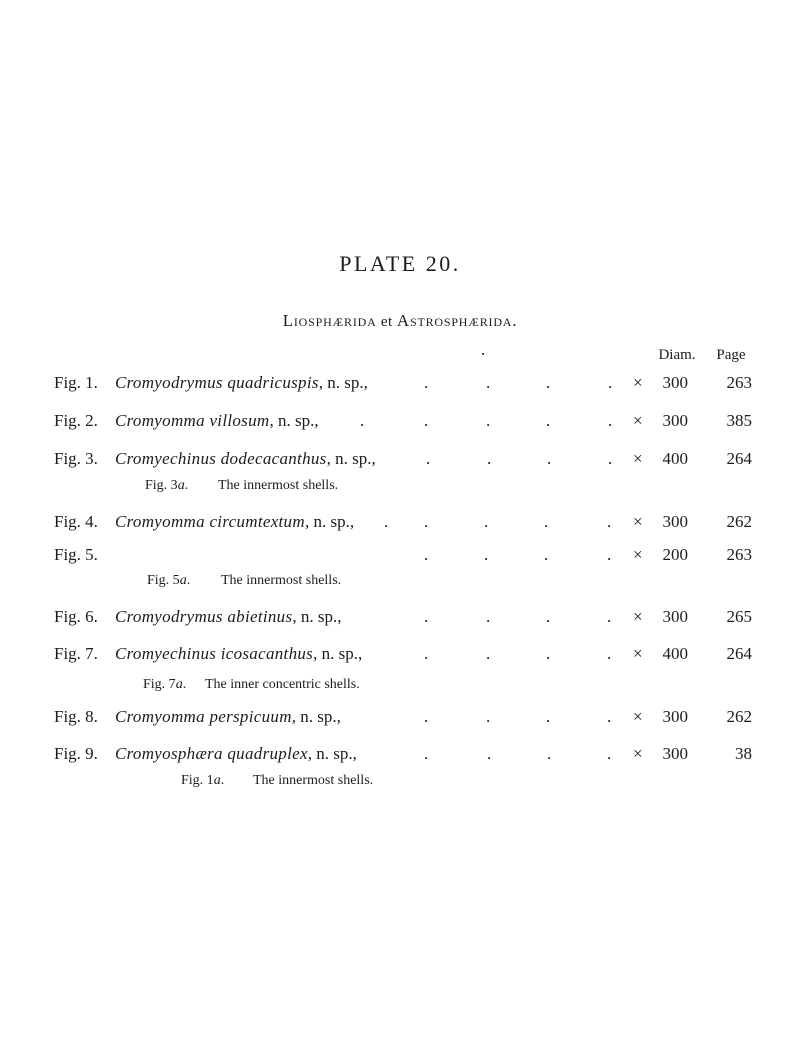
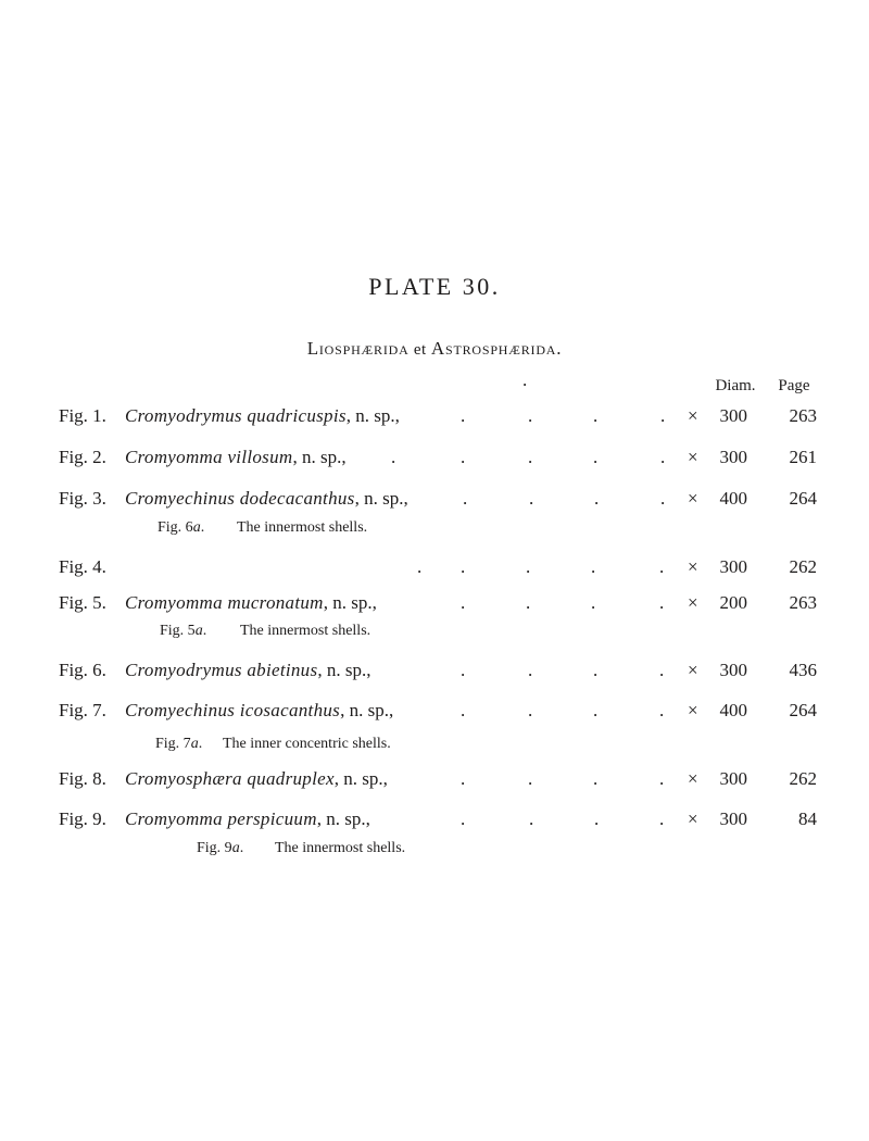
- PLATE 20.
+ PLATE 30.
  Liosphærida et Astrosphærida.
  Diam.
  Page
  Fig. 1.
  Cromyodrymus quadricuspis, n. sp.,
  ×
  300
  263
  Fig. 2.
  Cromyomma villosum, n. sp.,
  ×
  300
- 385
+ 261
  Fig. 3.
  Cromyechinus dodecacanthus, n. sp.,
  ×
  400
  264
- Fig. 3a.
+ Fig. 6a.
  The innermost shells.
  Fig. 4.
- Cromyomma circumtextum, n. sp.,
  ×
  300
  262
  Fig. 5.
+ Cromyomma mucronatum, n. sp.,
  ×
  200
  263
  Fig. 5a.
  The innermost shells.
  Fig. 6.
  Cromyodrymus abietinus, n. sp.,
  ×
  300
- 265
+ 436
  Fig. 7.
  Cromyechinus icosacanthus, n. sp.,
  ×
  400
  264
  Fig. 7a.
  The inner concentric shells.
  Fig. 8.
- Cromyomma perspicuum, n. sp.,
+ Cromyosphæra quadruplex, n. sp.,
  ×
  300
  262
  Fig. 9.
- Cromyosphæra quadruplex, n. sp.,
+ Cromyomma perspicuum, n. sp.,
  ×
  300
- 38
+ 84
- Fig. 1a.
+ Fig. 9a.
  The innermost shells.
